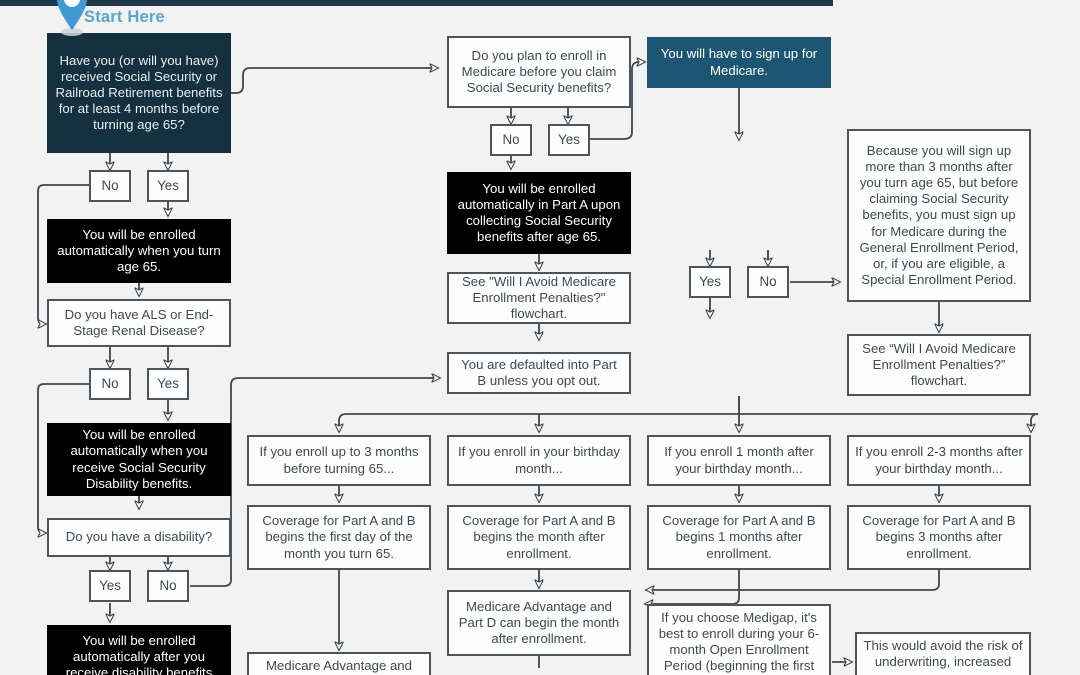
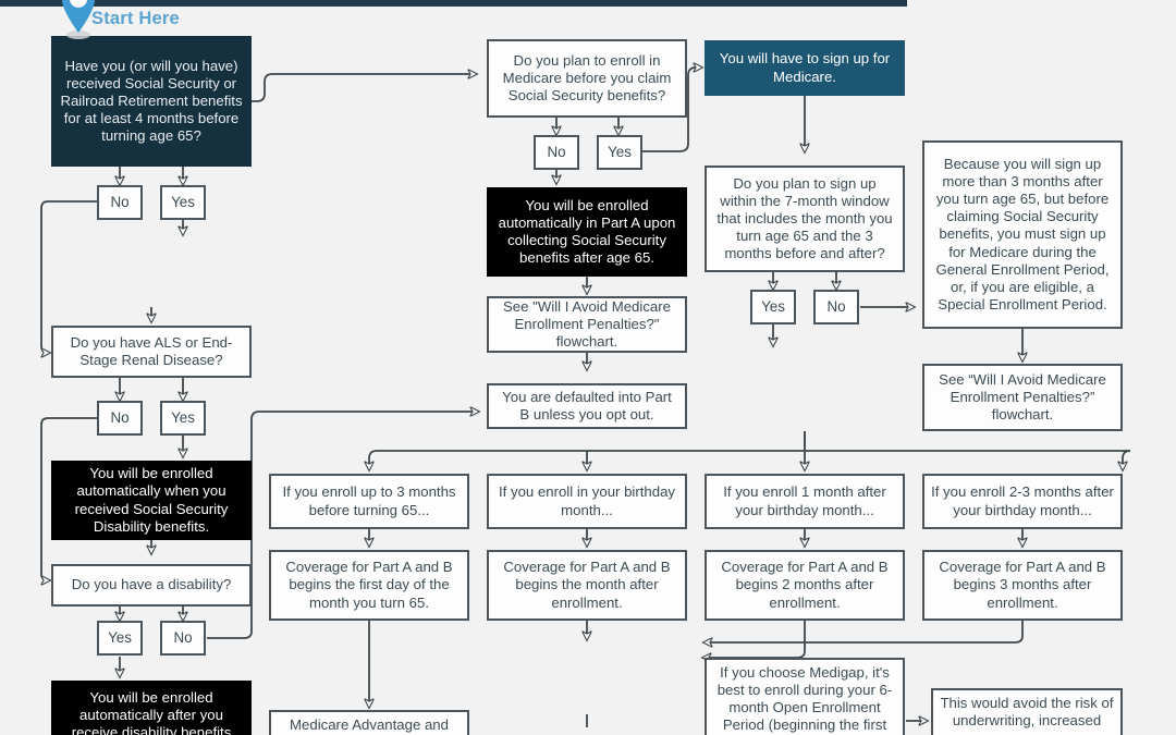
  Start Here
  Have you (or will you have) received Social Security or Railroad Retirement benefits for at least 4 months before turning age 65?
  No
  Yes
- You will be enrolled automatically when you turn age 65.
  Do you have ALS or End-Stage Renal Disease?
  No
  Yes
- You will be enrolled automatically when you receive Social Security Disability benefits.
+ You will be enrolled automatically when you received Social Security Disability benefits.
  Do you have a disability?
  Yes
  No
  You will be enrolled automatically after you receive disability benefits
  Do you plan to enroll in Medicare before you claim Social Security benefits?
  No
  Yes
  You will be enrolled automatically in Part A upon collecting Social Security benefits after age 65.
  See "Will I Avoid Medicare Enrollment Penalties?" flowchart.
  You are defaulted into Part B unless you opt out.
  You will have to sign up for Medicare.
+ Do you plan to sign up within the 7-month window that includes the month you turn age 65 and the 3 months before and after?
  Yes
  No
  Because you will sign up more than 3 months after you turn age 65, but before claiming Social Security benefits, you must sign up for Medicare during the General Enrollment Period, or, if you are eligible, a Special Enrollment Period.
  See “Will I Avoid Medicare Enrollment Penalties?” flowchart.
  If you enroll up to 3 months before turning 65...
  If you enroll in your birthday month...
  If you enroll 1 month after your birthday month...
  If you enroll 2-3 months after your birthday month...
  Coverage for Part A and B begins the first day of the month you turn 65.
  Coverage for Part A and B begins the month after enrollment.
- Coverage for Part A and B begins 1 months after enrollment.
+ Coverage for Part A and B begins 2 months after enrollment.
  Coverage for Part A and B begins 3 months after enrollment.
  Medicare Advantage and
- Medicare Advantage and Part D can begin the month after enrollment.
  If you choose Medigap, it's best to enroll during your 6-month Open Enrollment Period (beginning the first
  This would avoid the risk of underwriting, increased
